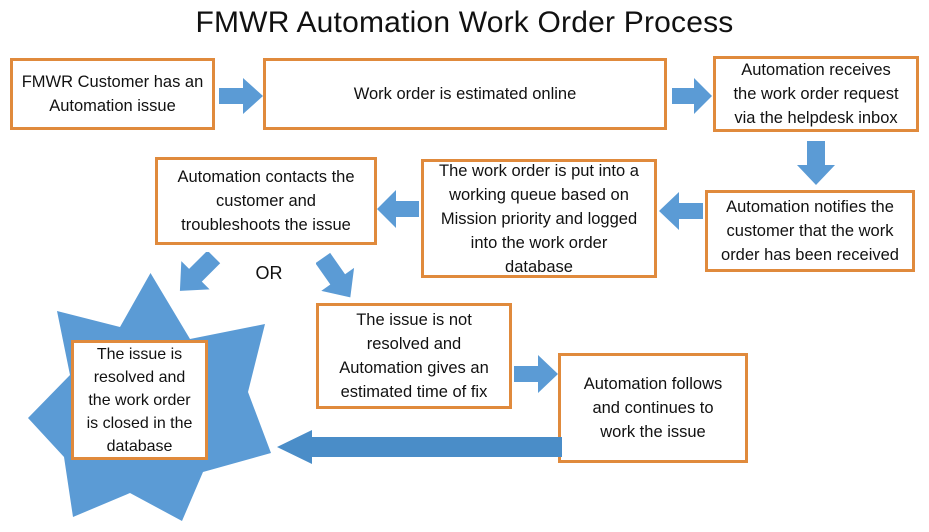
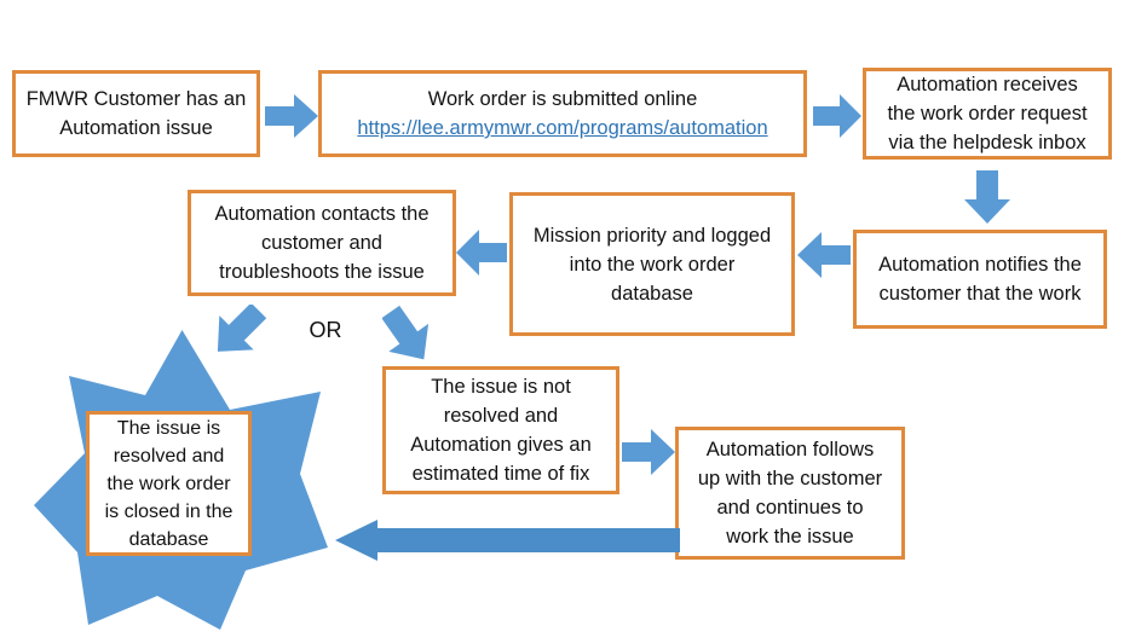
- FMWR Automation Work Order Process
  FMWR Customer has an
  Automation issue
- Work order is estimated online
+ Work order is submitted online
+ https://lee.armymwr.com/programs/automation
  Automation receives
  the work order request
  via the helpdesk inbox
  Automation notifies the
  customer that the work
- order has been received
- The work order is put into a
- working queue based on
  Mission priority and logged
  into the work order
  database
  Automation contacts the
  customer and
  troubleshoots the issue
  OR
  The issue is
  resolved and
  the work order
  is closed in the
  database
  The issue is not
  resolved and
  Automation gives an
  estimated time of fix
  Automation follows
+ up with the customer
  and continues to
  work the issue
